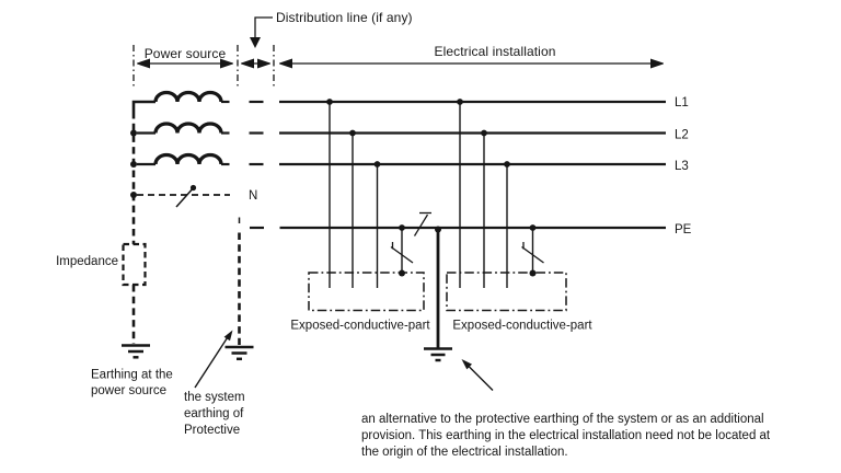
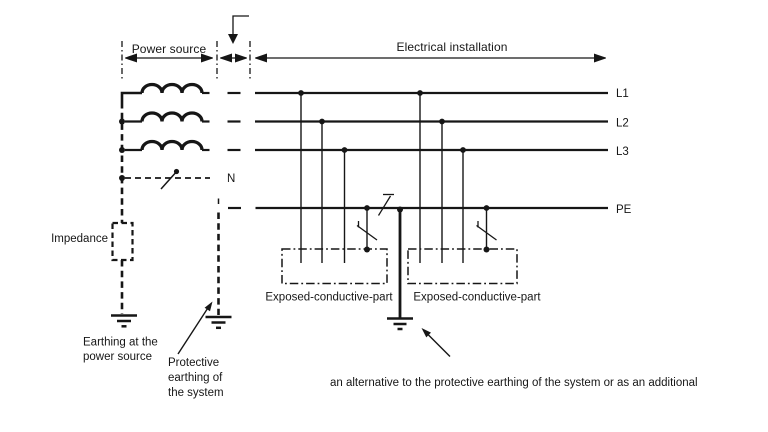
- Distribution line (if any)
  Power source
  Electrical installation
  L1
  L2
  L3
  PE
  N
  Impedance
  Earthing at the
  power source
- the system
+ Protective
  earthing of
- Protective
+ the system
  Exposed-conductive-part
  Exposed-conductive-part
  an alternative to the protective earthing of the system or as an additional
- provision. This earthing in the electrical installation need not be located at
- the origin of the electrical installation.
